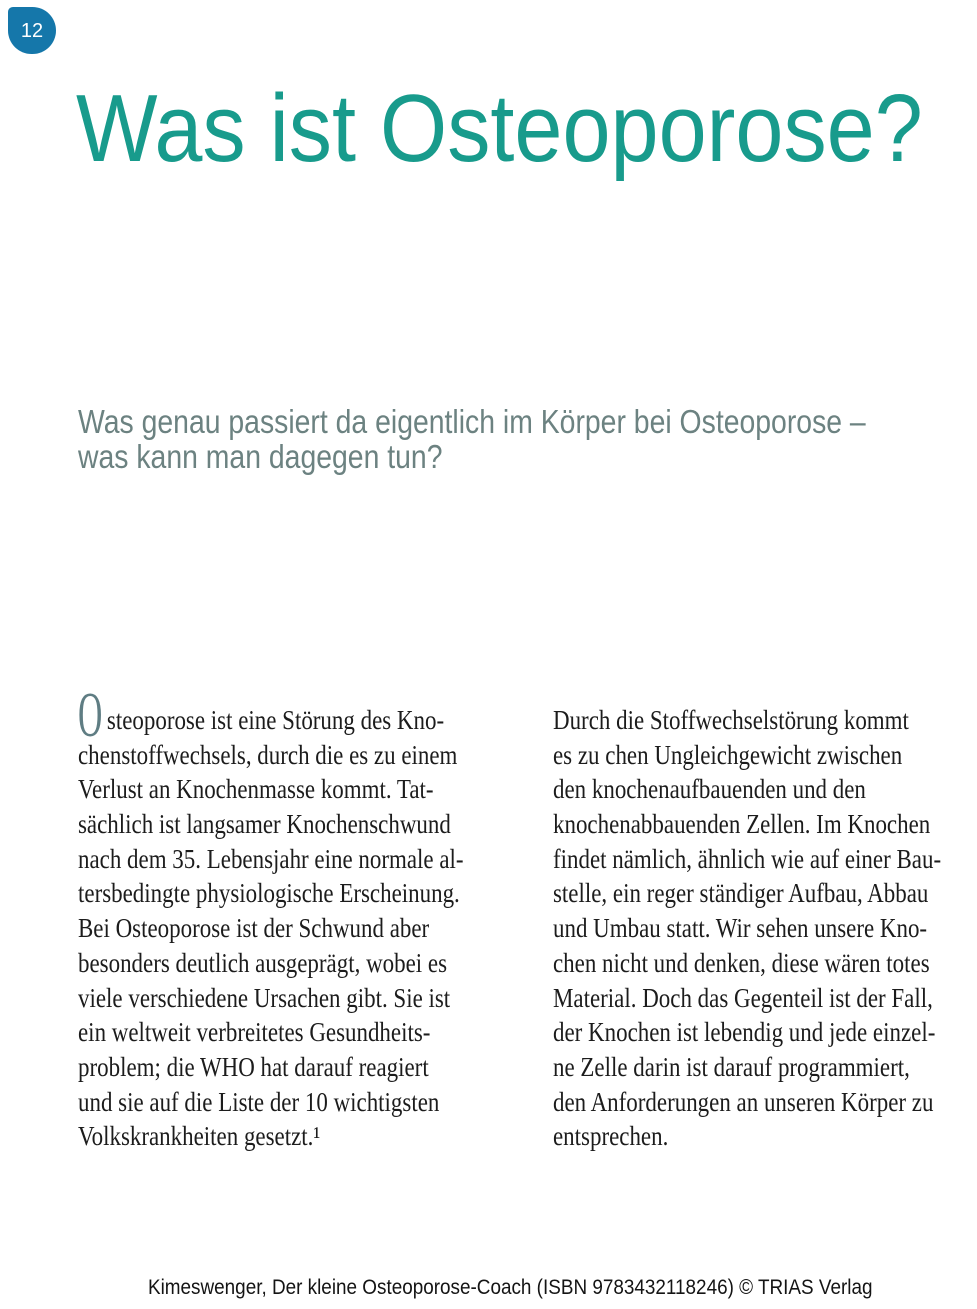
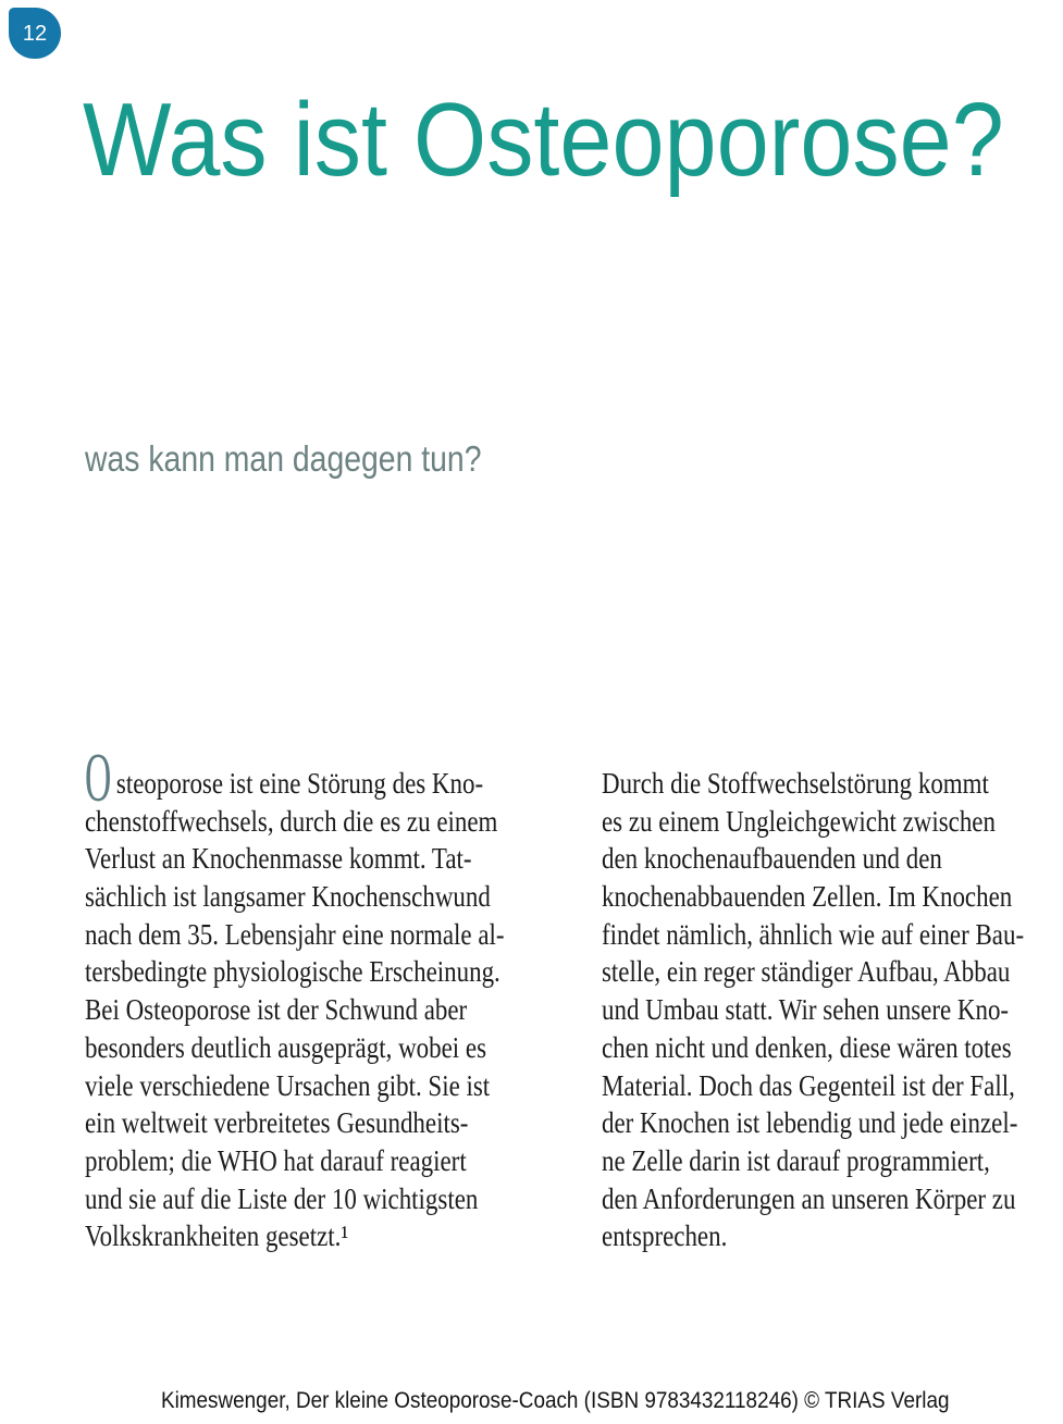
  12
  Was ist Osteoporose?
- Was genau passiert da eigentlich im Körper bei Osteoporose –
  was kann man dagegen tun?
  O
  steoporose ist eine Störung des Kno-
  chenstoffwechsels, durch die es zu einem
  Verlust an Knochenmasse kommt. Tat-
  sächlich ist langsamer Knochenschwund
  nach dem 35. Lebensjahr eine normale al-
  tersbedingte physiologische Erscheinung.
  Bei Osteoporose ist der Schwund aber
  besonders deutlich ausgeprägt, wobei es
  viele verschiedene Ursachen gibt. Sie ist
  ein weltweit verbreitetes Gesundheits-
  problem; die WHO hat darauf reagiert
  und sie auf die Liste der 10 wichtigsten
  Volkskrankheiten gesetzt.¹
  Durch die Stoffwechselstörung kommt
- es zu chen Ungleichgewicht zwischen
+ es zu einem Ungleichgewicht zwischen
  den knochenaufbauenden und den
  knochenabbauenden Zellen. Im Knochen
  findet nämlich, ähnlich wie auf einer Bau-
  stelle, ein reger ständiger Aufbau, Abbau
  und Umbau statt. Wir sehen unsere Kno-
  chen nicht und denken, diese wären totes
  Material. Doch das Gegenteil ist der Fall,
  der Knochen ist lebendig und jede einzel-
  ne Zelle darin ist darauf programmiert,
  den Anforderungen an unseren Körper zu
  entsprechen.
  Kimeswenger, Der kleine Osteoporose-Coach (ISBN 9783432118246) © TRIAS Verlag
